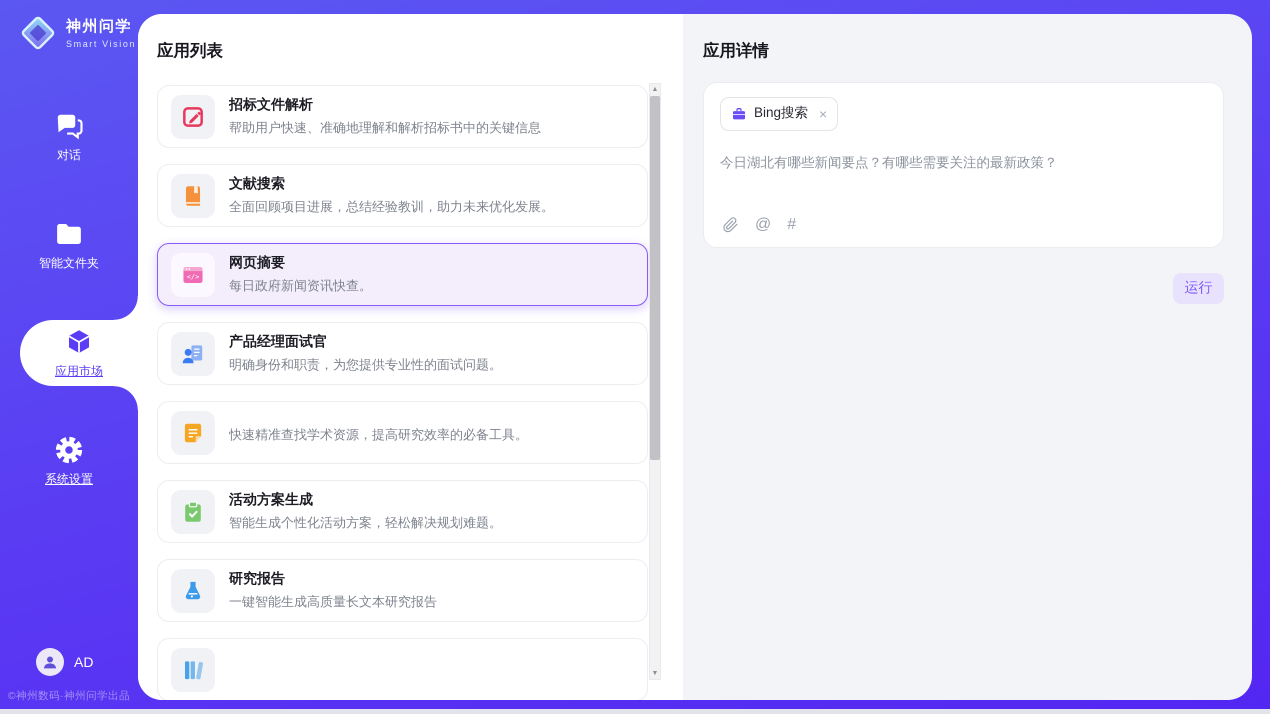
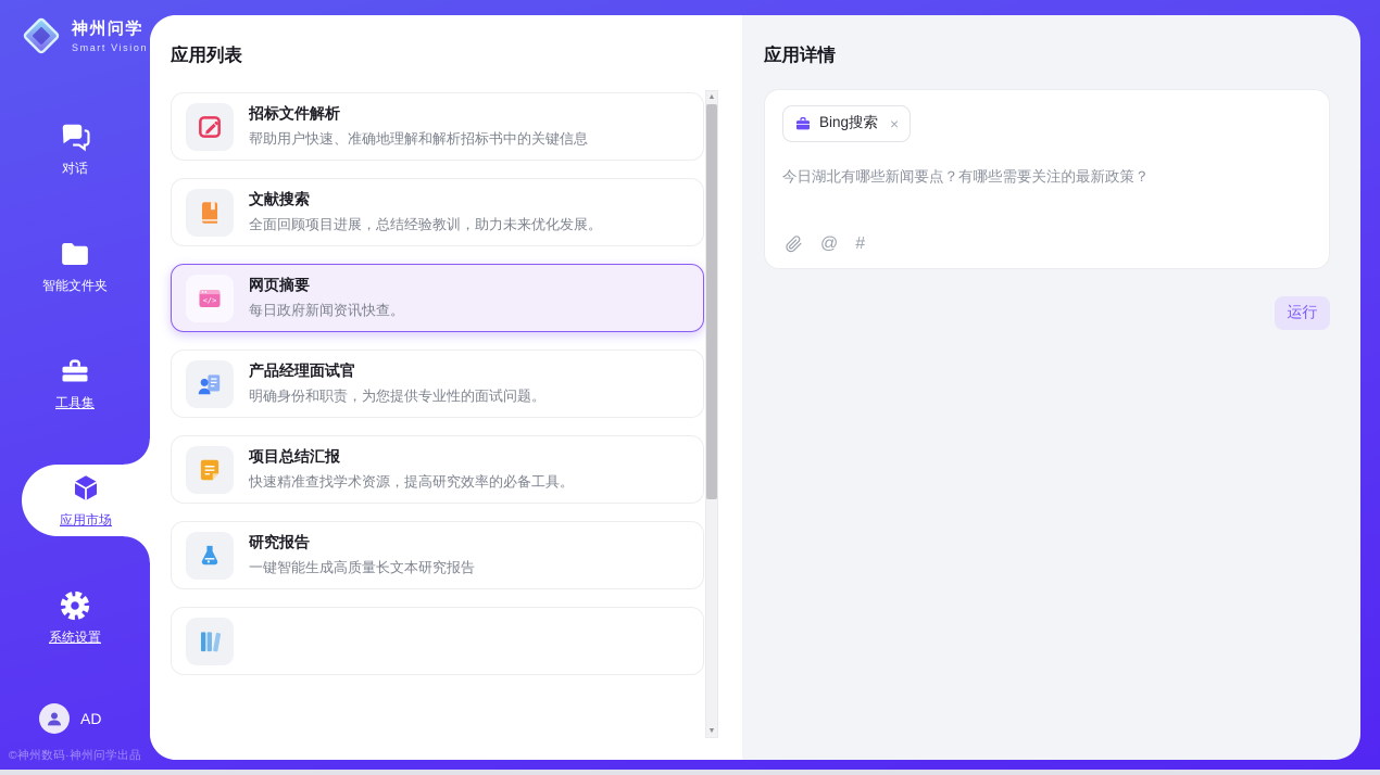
  神州问学
  Smart Vision
  对话
  智能文件夹
+ 工具集
  应用市场
  系统设置
  AD
  ©神州数码·神州问学出品
  应用列表
  招标文件解析
  帮助用户快速、准确地理解和解析招标书中的关键信息
  文献搜索
  全面回顾项目进展，总结经验教训，助力未来优化发展。
  </>
  网页摘要
  每日政府新闻资讯快查。
  产品经理面试官
  明确身份和职责，为您提供专业性的面试问题。
+ 项目总结汇报
  快速精准查找学术资源，提高研究效率的必备工具。
- 活动方案生成
- 智能生成个性化活动方案，轻松解决规划难题。
  研究报告
  一键智能生成高质量长文本研究报告
  应用详情
  Bing搜索
  ×
  今日湖北有哪些新闻要点？有哪些需要关注的最新政策？
  @
  #
  运行
